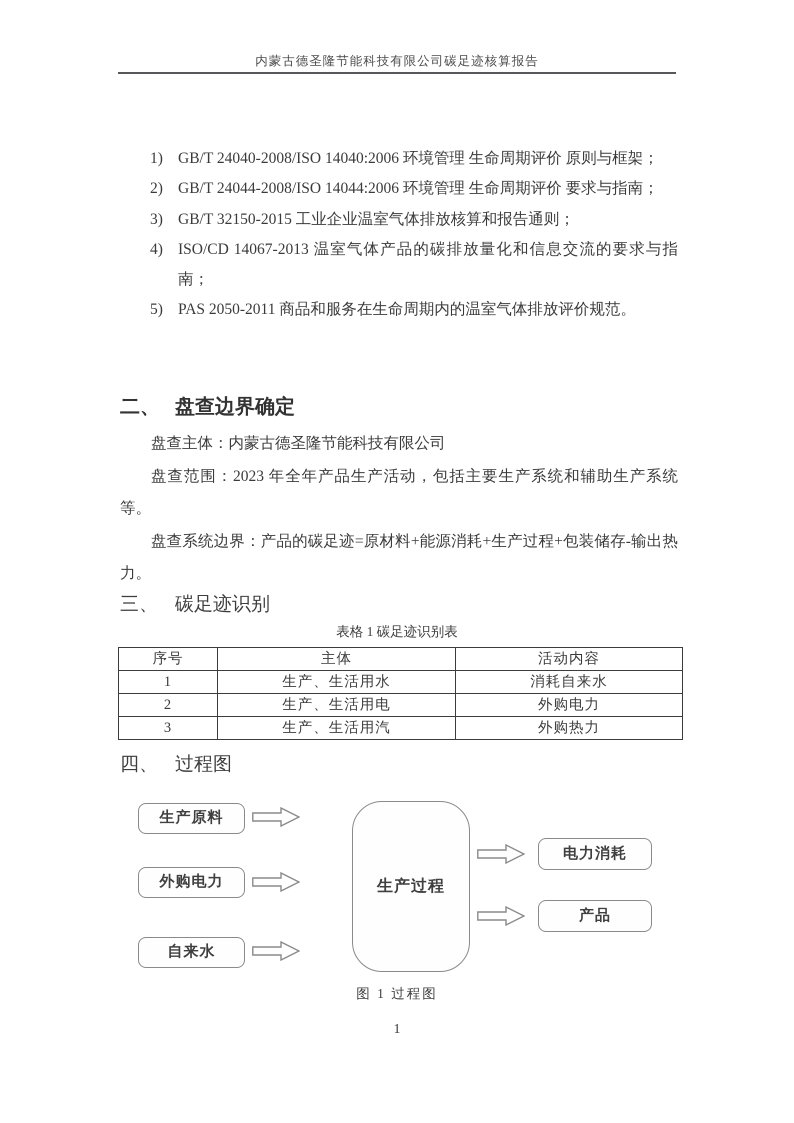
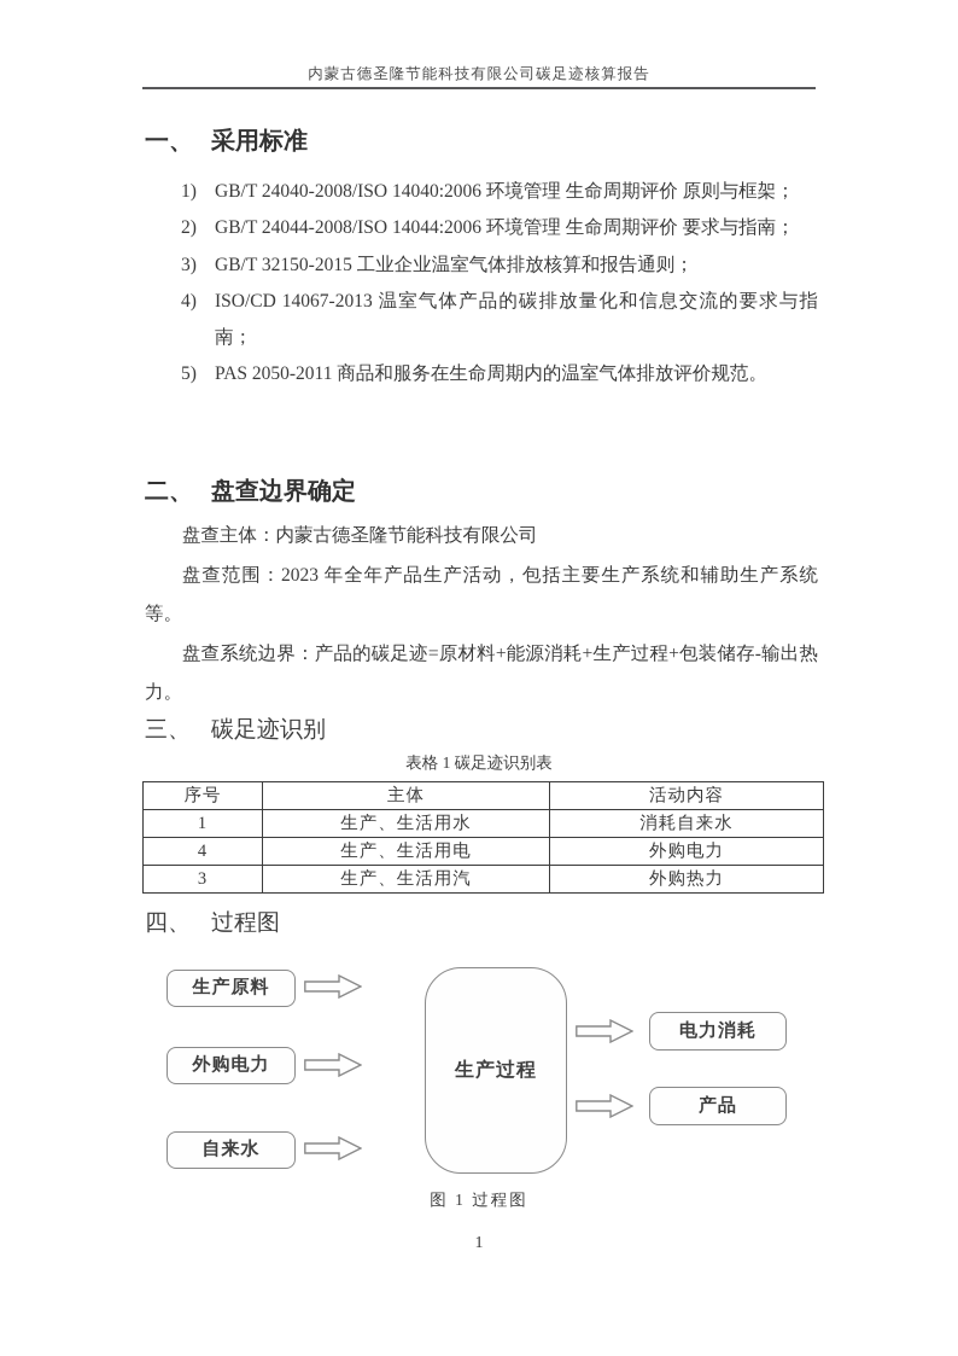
  内蒙古德圣隆节能科技有限公司碳足迹核算报告
+ 一、 采用标准
  1)
  GB/T 24040-2008/ISO 14040:2006 环境管理 生命周期评价 原则与框架；
  2)
  GB/T 24044-2008/ISO 14044:2006 环境管理 生命周期评价 要求与指南；
  3)
  GB/T 32150-2015 工业企业温室气体排放核算和报告通则；
  4)
  ISO/CD 14067-2013 温室气体产品的碳排放量化和信息交流的要求与指南；
  5)
  PAS 2050-2011 商品和服务在生命周期内的温室气体排放评价规范。
  二、 盘查边界确定
  盘查主体：内蒙古德圣隆节能科技有限公司
  盘查范围：2023 年全年产品生产活动，包括主要生产系统和辅助生产系统等。
  盘查系统边界：产品的碳足迹=原材料+能源消耗+生产过程+包装储存-输出热力。
  三、 碳足迹识别
  表格 1 碳足迹识别表
  序号	主体	活动内容
  1	生产、生活用水	消耗自来水
- 2	生产、生活用电	外购电力
+ 4	生产、生活用电	外购电力
  3	生产、生活用汽	外购热力
  四、 过程图
  生产原料
  外购电力
  自来水
  生产过程
  电力消耗
  产品
  图 1 过程图
  1
